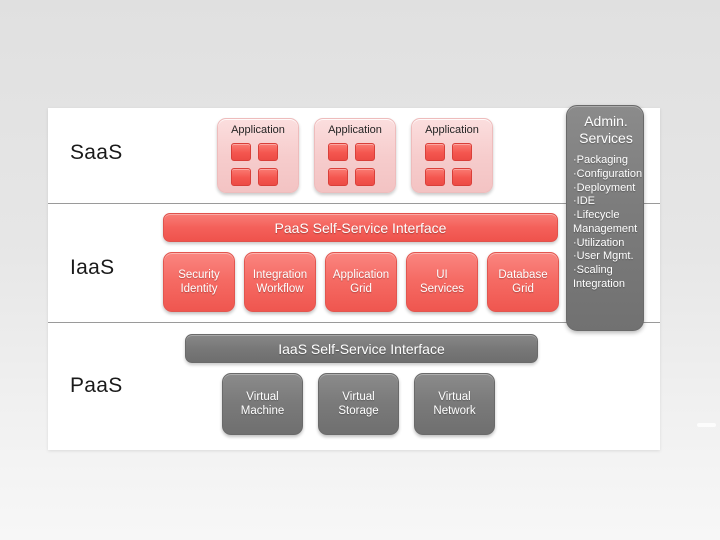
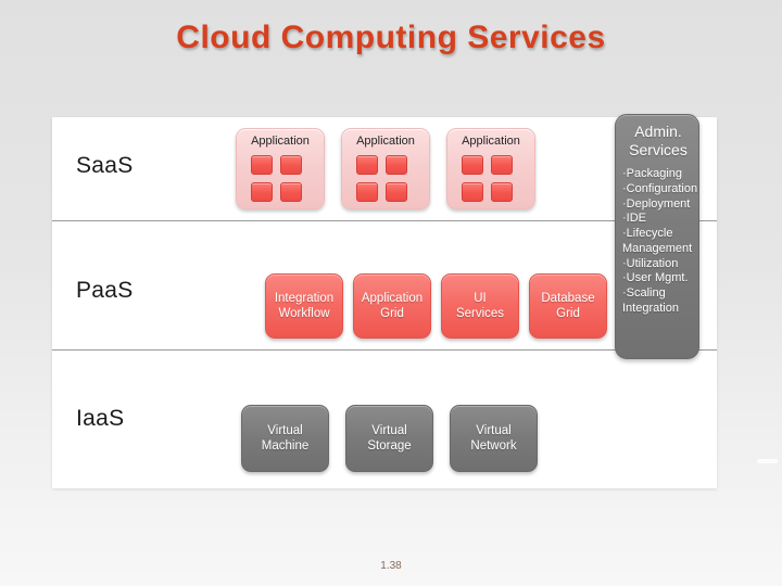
+ Cloud Computing Services
  SaaS
  Application
  Application
  Application
- IaaS
+ PaaS
- PaaS Self-Service Interface
- Security
- Identity
  Integration
  Workflow
  Application
  Grid
  UI
  Services
  Database
  Grid
- PaaS
+ IaaS
- IaaS Self-Service Interface
  Virtual
  Machine
  Virtual
  Storage
  Virtual
  Network
  Admin.
  Services
  ·Packaging
  ·Configuration
  ·Deployment
  ·IDE
  ·Lifecycle
  Management
  ·Utilization
  ·User Mgmt.
  ·Scaling
  Integration
+ 1.38
